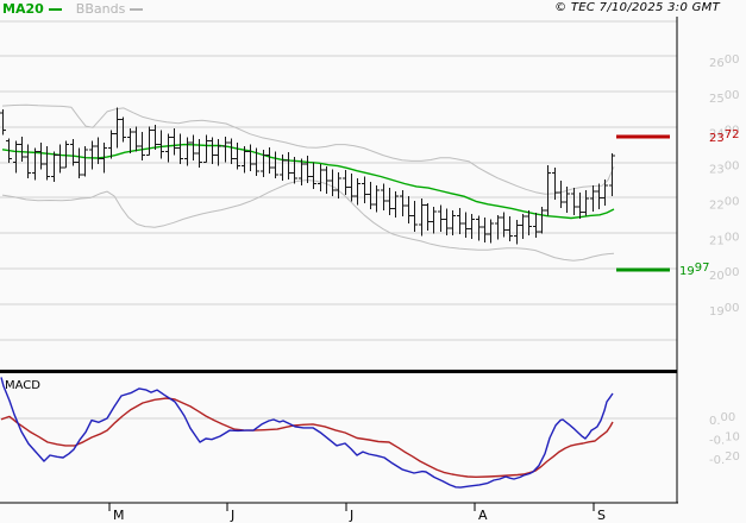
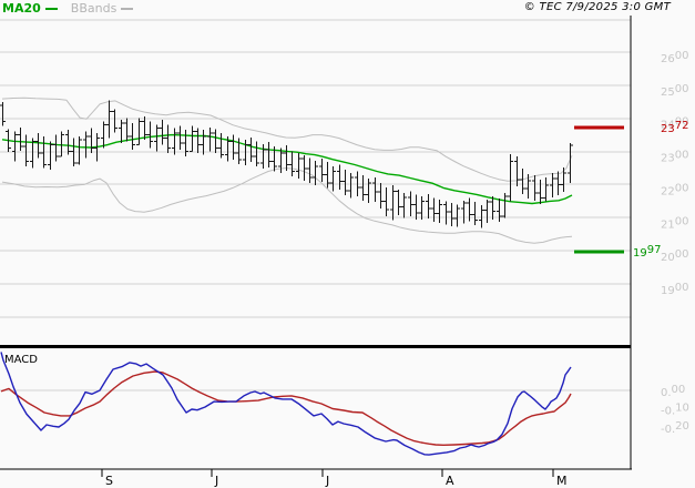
  2600
  2500
  2400
  2300
  2200
  2100
  2000
  1900
  2372
  1997
  0.00
  -0.10
  -0.20
- M
+ S
  J
  J
  A
- S
+ M
  MA20
  BBands
- © TEC 7/10/2025 3:0 GMT
+ © TEC 7/9/2025 3:0 GMT
  MACD
